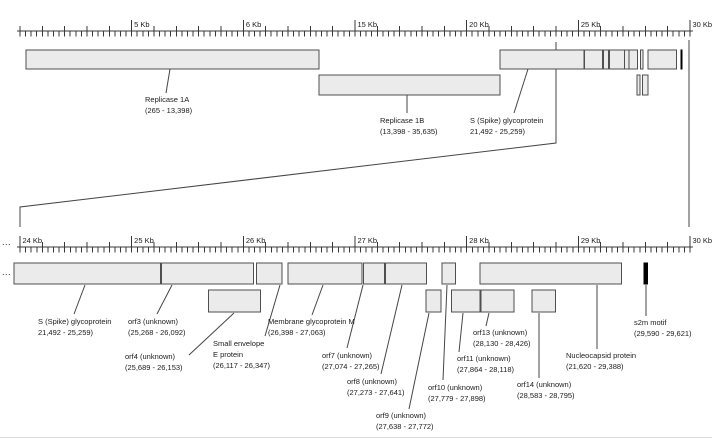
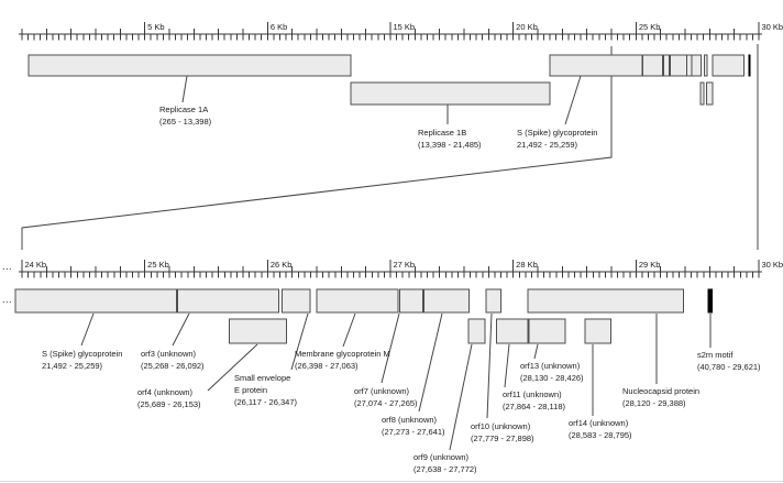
  5 Kb
  6 Kb
  15 Kb
  20 Kb
  25 Kb
  30 Kb
  24 Kb
  25 Kb
  26 Kb
  27 Kb
  28 Kb
  29 Kb
  30 Kb
  Replicase 1A
  (265 - 13,398)
  Replicase 1B
- (13,398 - 35,635)
+ (13,398 - 21,485)
  S (Spike) glycoprotein
  21,492 - 25,259)
  S (Spike) glycoprotein
  21,492 - 25,259)
  orf3 (unknown)
  (25,268 - 26,092)
  orf4 (unknown)
  (25,689 - 26,153)
  Small envelope
  E protein
  (26,117 - 26,347)
  Membrane glycoprotein M
  (26,398 - 27,063)
  orf7 (unknown)
  (27,074 - 27,265)
  orf8 (unknown)
  (27,273 - 27,641)
  orf9 (unknown)
  (27,638 - 27,772)
  orf10 (unknown)
  (27,779 - 27,898)
  orf11 (unknown)
  (27,864 - 28,118)
  orf13 (unknown)
  (28,130 - 28,426)
  orf14 (unknown)
  (28,583 - 28,795)
  Nucleocapsid protein
- (21,620 - 29,388)
+ (28,120 - 29,388)
  s2m motif
- (29,590 - 29,621)
+ (40,780 - 29,621)
  ...
  ...
